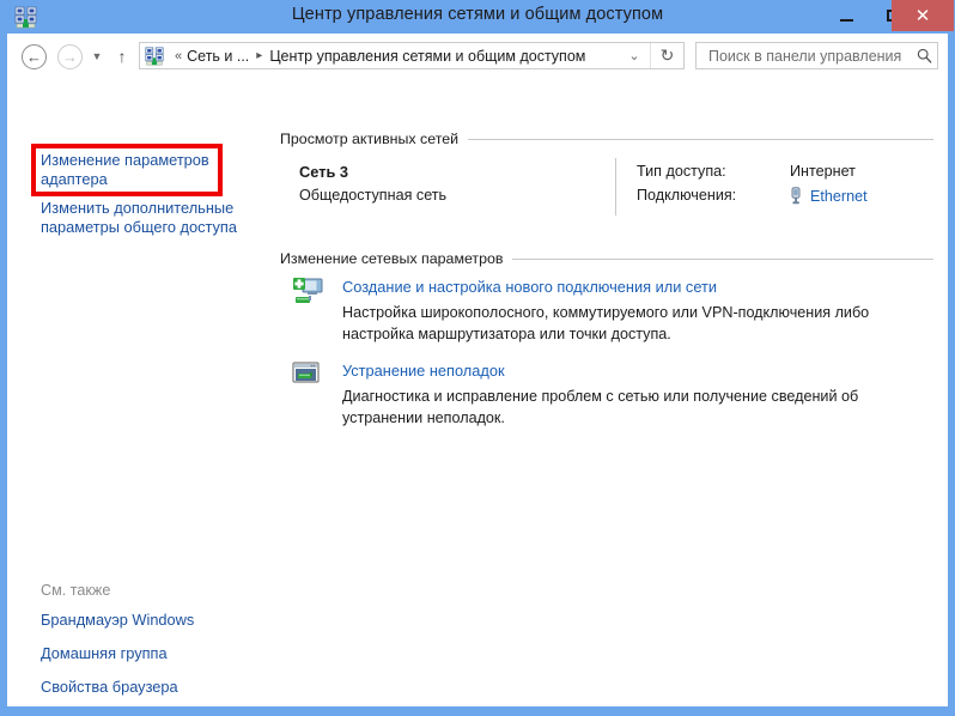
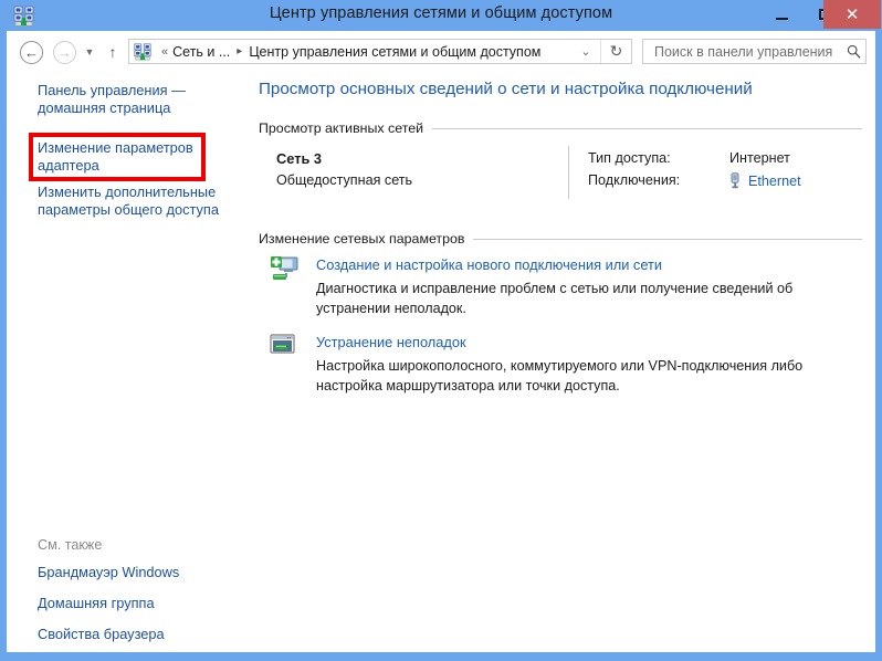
  Центр управления сетями и общим доступом
  ✕
  ←
  →
  ▼
  ↑
  «
  Сеть и ...
  ▸
  Центр управления сетями и общим доступом
  ⌄
  ↻
  Поиск в панели управления
+ Панель управления — домашняя страница
  Изменение параметров адаптера
  Изменить дополнительные параметры общего доступа
  См. также
  Брандмауэр Windows
  Домашняя группа
  Свойства браузера
+ Просмотр основных сведений о сети и настройка подключений
  Просмотр активных сетей
  Сеть 3
  Общедоступная сеть
  Тип доступа:
  Интернет
  Подключения:
  Ethernet
  Изменение сетевых параметров
  Создание и настройка нового подключения или сети
- Настройка широкополосного, коммутируемого или VPN-подключения либо настройка маршрутизатора или точки доступа.
+ Диагностика и исправление проблем с сетью или получение сведений об устранении неполадок.
  Устранение неполадок
- Диагностика и исправление проблем с сетью или получение сведений об устранении неполадок.
+ Настройка широкополосного, коммутируемого или VPN-подключения либо настройка маршрутизатора или точки доступа.
